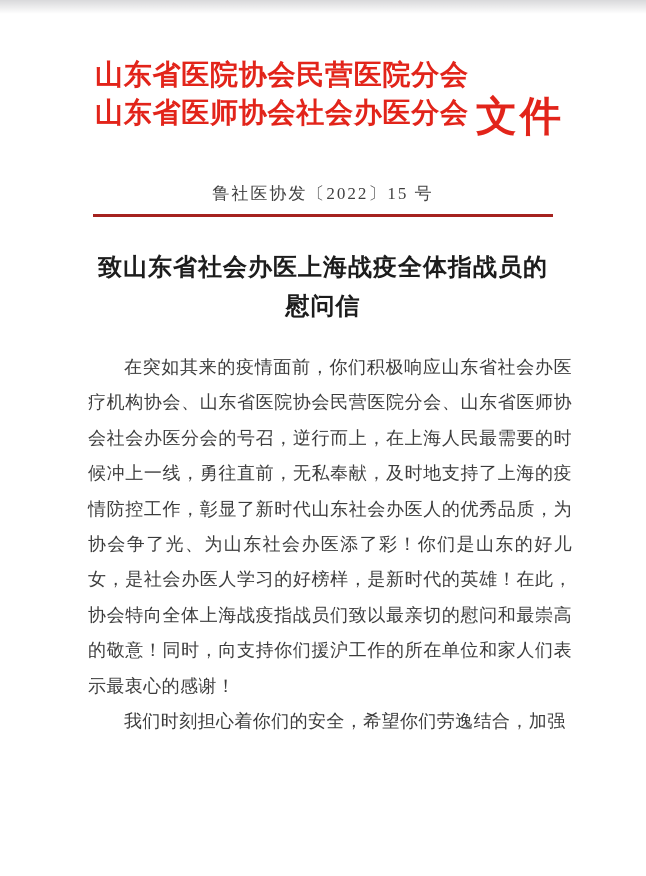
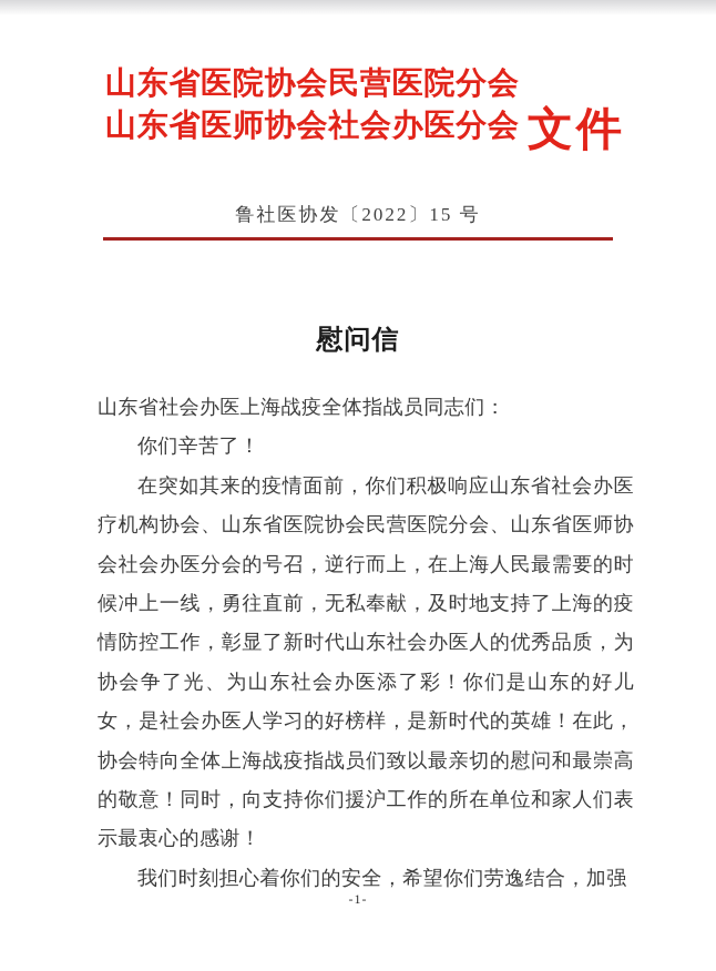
  山东省医院协会民营医院分会
  山东省医师协会社会办医分会
  文件
  鲁社医协发〔2022〕15 号
- 致山东省社会办医上海战疫全体指战员的
  慰问信
+ 山东省社会办医上海战疫全体指战员同志们：
+ 你们辛苦了！
  在突如其来的疫情面前，你们积极响应山东省社会办医疗机构协会、山东省医院协会民营医院分会、山东省医师协会社会办医分会的号召，逆行而上，在上海人民最需要的时候冲上一线，勇往直前，无私奉献，及时地支持了上海的疫情防控工作，彰显了新时代山东社会办医人的优秀品质，为协会争了光、为山东社会办医添了彩！你们是山东的好儿女，是社会办医人学习的好榜样，是新时代的英雄！在此，协会特向全体上海战疫指战员们致以最亲切的慰问和最崇高的敬意！同时，向支持你们援沪工作的所在单位和家人们表示最衷心的感谢！
  我们时刻担心着你们的安全，希望你们劳逸结合，加强
+ -1-
